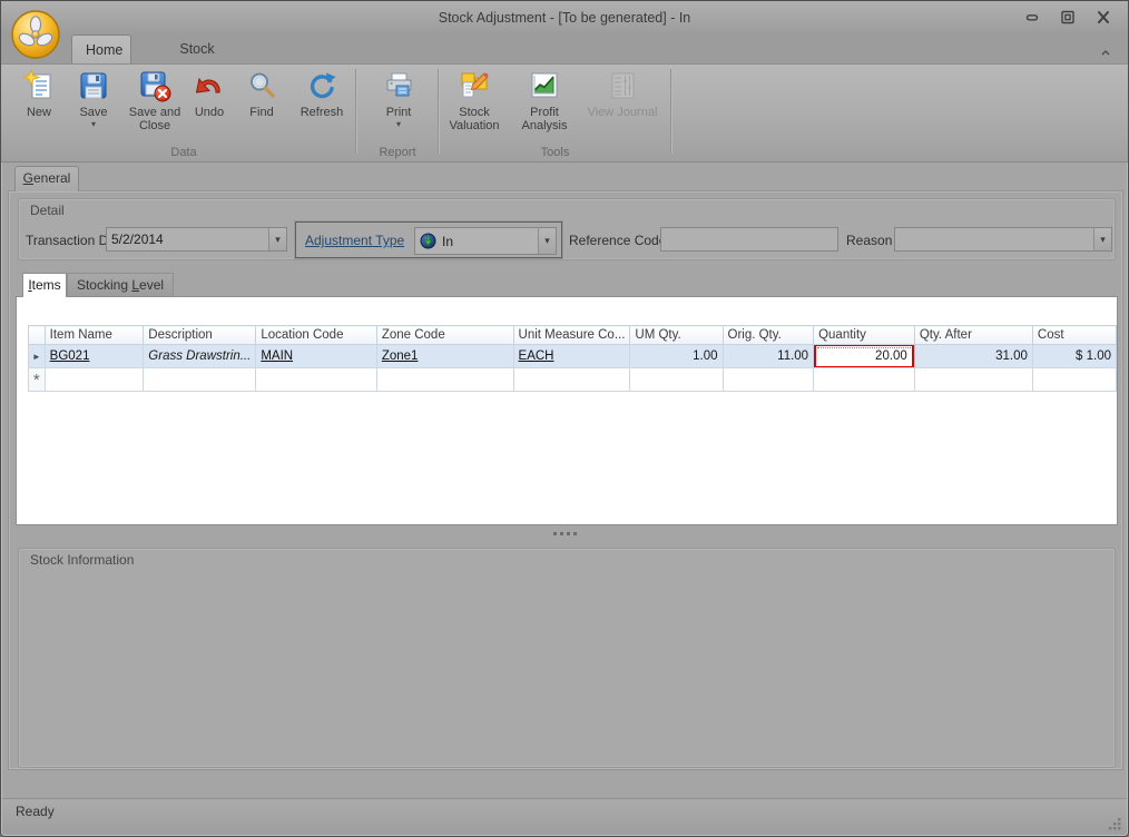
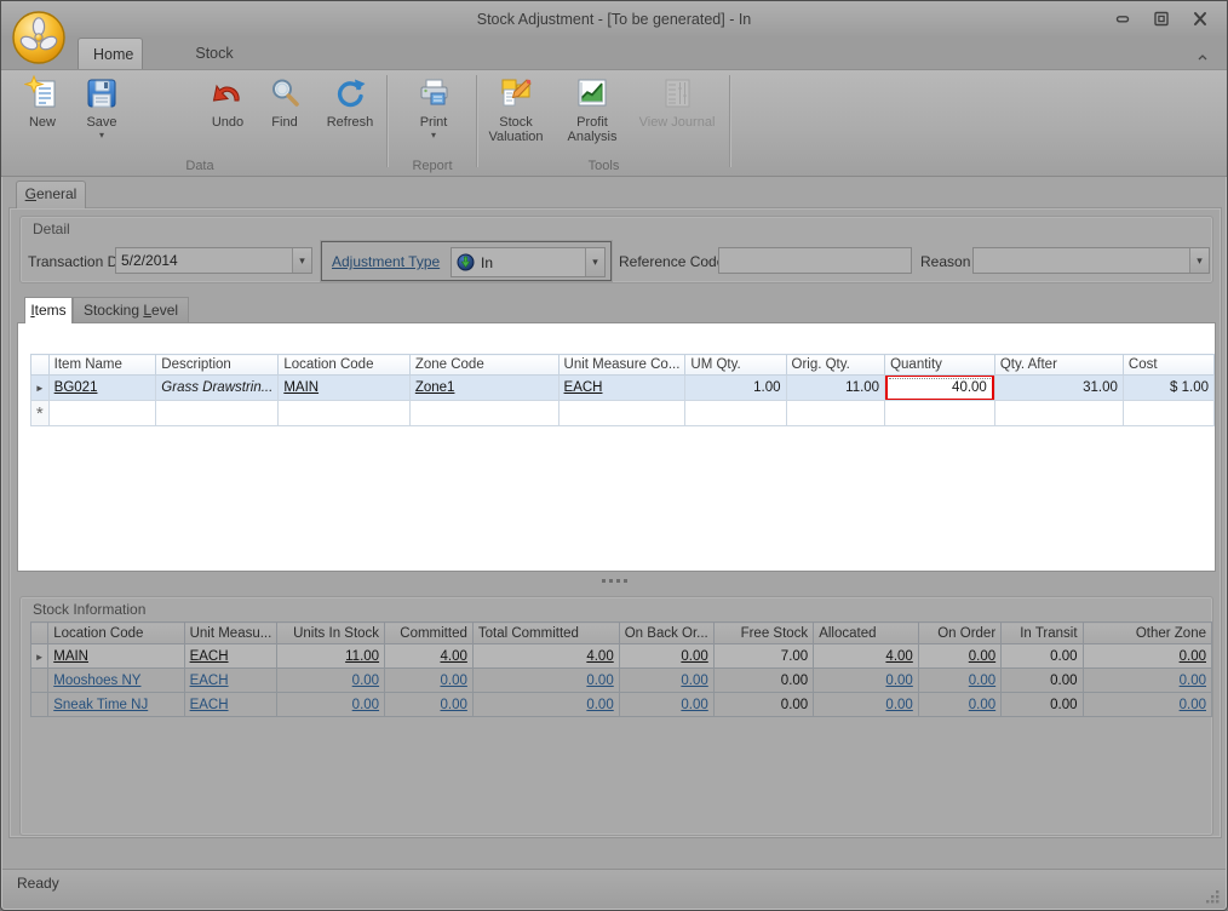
  Stock Adjustment - [To be generated] - In
  Home
  New
  Save
  ▾
- Save and Close
  Undo
  Find
  Refresh
  Print
  ▾
  Stock Valuation
  Profit Analysis
  View Journal
  Data
  Report
  Tools
  General
  Detail
  Transaction D
  5/2/2014
  ▾
  Adjustment Type
  In
  ▾
  Reference Cod
  Reason
  ▾
  Items
  Stocking Level
  	Item Name	Description	Location Code	Zone Code	Unit Measure Co...	UM Qty.	Orig. Qty.	Quantity	Qty. After	Cost
- ►	BG021	Grass Drawstrin...	MAIN	Zone1	EACH	1.00	11.00	20.00	31.00	$ 1.00
+ ►	BG021	Grass Drawstrin...	MAIN	Zone1	EACH	1.00	11.00	40.00	31.00	$ 1.00
  *
  Stock Information
+ 	Location Code	Unit Measu...	Units In Stock	Committed	Total Committed	On Back Or...	Free Stock	Allocated	On Order	In Transit	Other Zone
+ ►	MAIN	EACH	11.00	4.00	4.00	0.00	7.00	4.00	0.00	0.00	0.00
+ 	Mooshoes NY	EACH	0.00	0.00	0.00	0.00	0.00	0.00	0.00	0.00	0.00
+ 	Sneak Time NJ	EACH	0.00	0.00	0.00	0.00	0.00	0.00	0.00	0.00	0.00
  Ready
